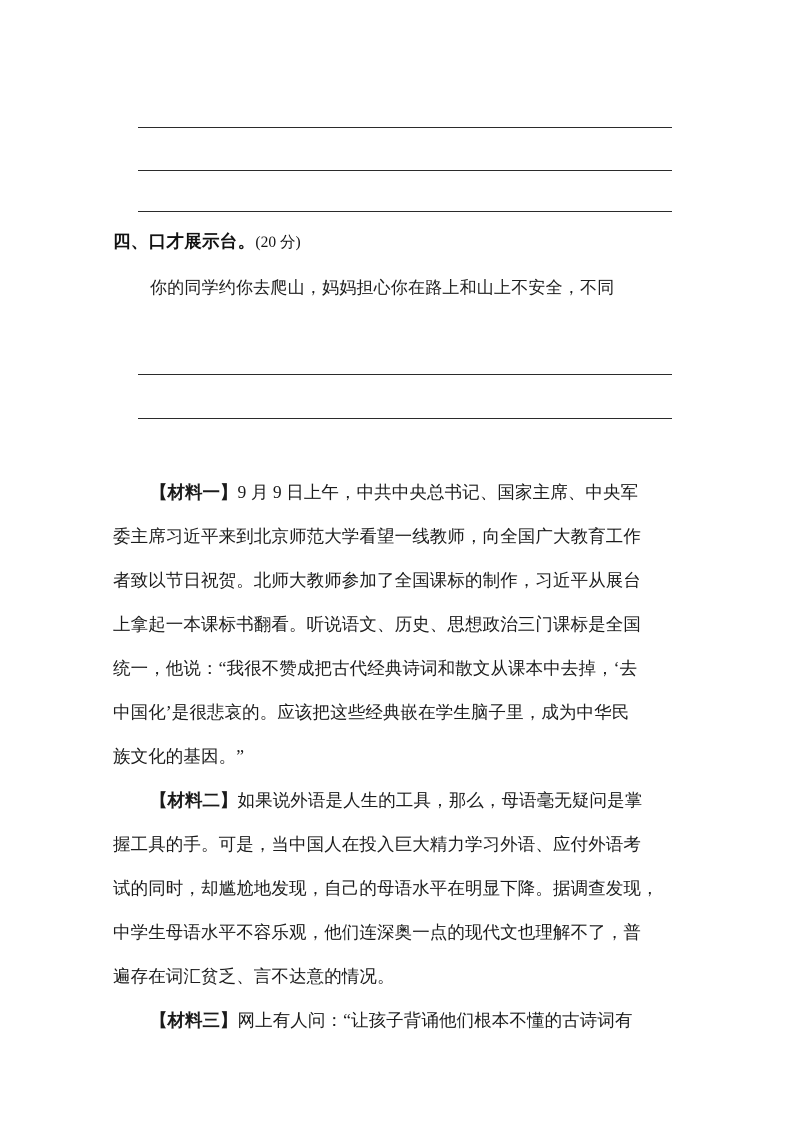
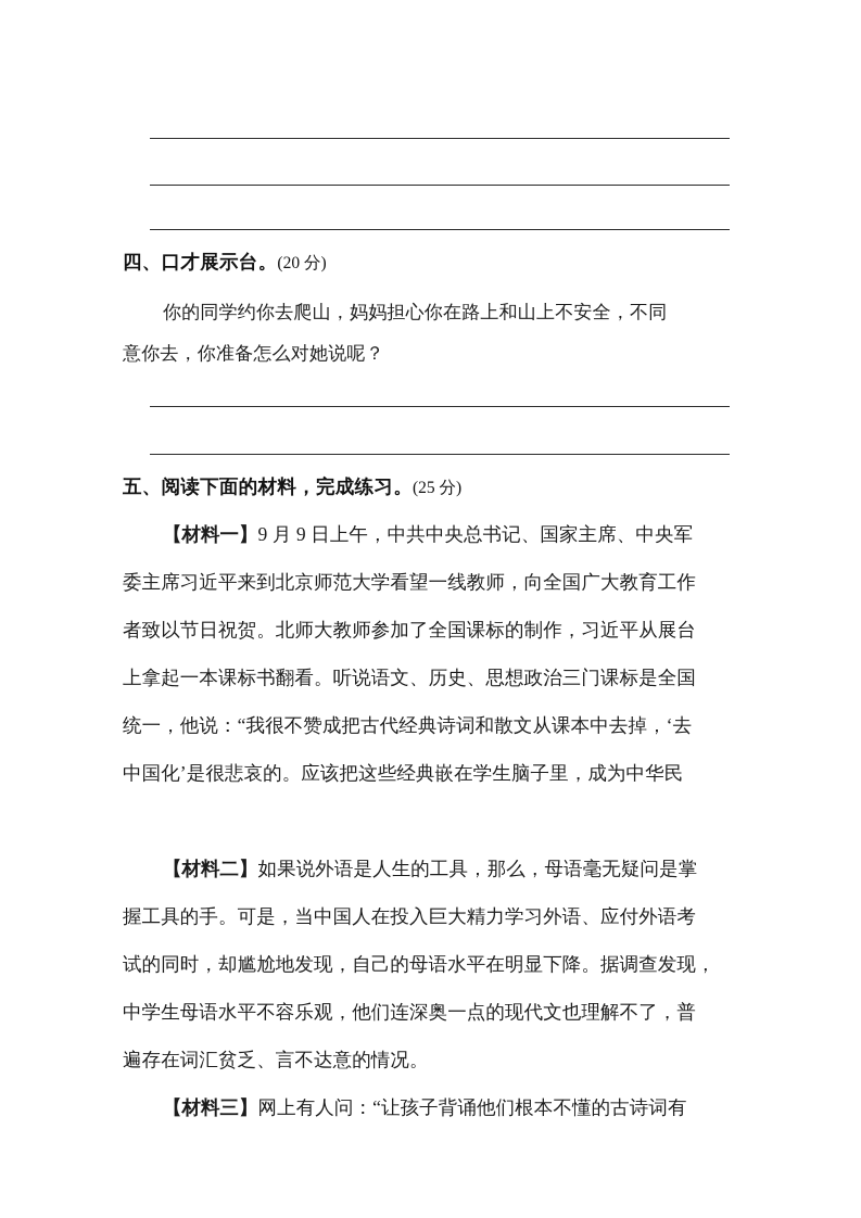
  四、口才展示台。(20 分)
  你的同学约你去爬山，妈妈担心你在路上和山上不安全，不同
+ 意你去，你准备怎么对她说呢？
+ 五、阅读下面的材料，完成练习。(25 分)
  【材料一】9 月 9 日上午，中共中央总书记、国家主席、中央军
  委主席习近平来到北京师范大学看望一线教师，向全国广大教育工作
  者致以节日祝贺。北师大教师参加了全国课标的制作，习近平从展台
  上拿起一本课标书翻看。听说语文、历史、思想政治三门课标是全国
  统一，他说：“我很不赞成把古代经典诗词和散文从课本中去掉，‘去
  中国化’是很悲哀的。应该把这些经典嵌在学生脑子里，成为中华民
- 族文化的基因。”
  【材料二】如果说外语是人生的工具，那么，母语毫无疑问是掌
  握工具的手。可是，当中国人在投入巨大精力学习外语、应付外语考
  试的同时，却尴尬地发现，自己的母语水平在明显下降。据调查发现，
  中学生母语水平不容乐观，他们连深奥一点的现代文也理解不了，普
  遍存在词汇贫乏、言不达意的情况。
  【材料三】网上有人问：“让孩子背诵他们根本不懂的古诗词有
